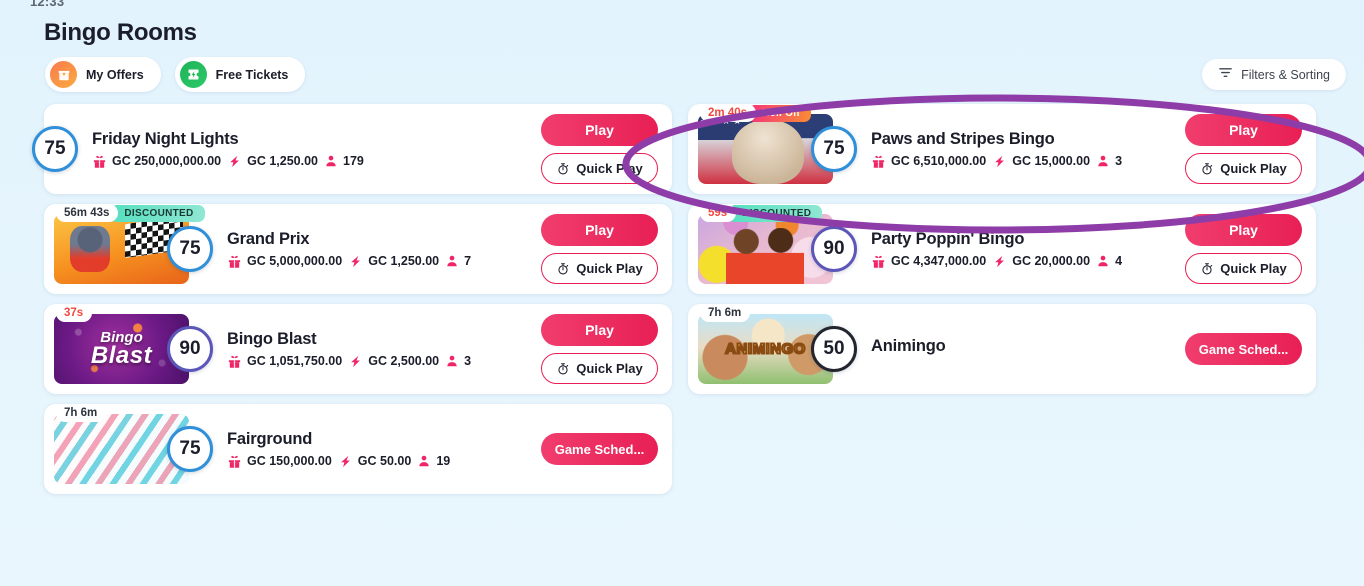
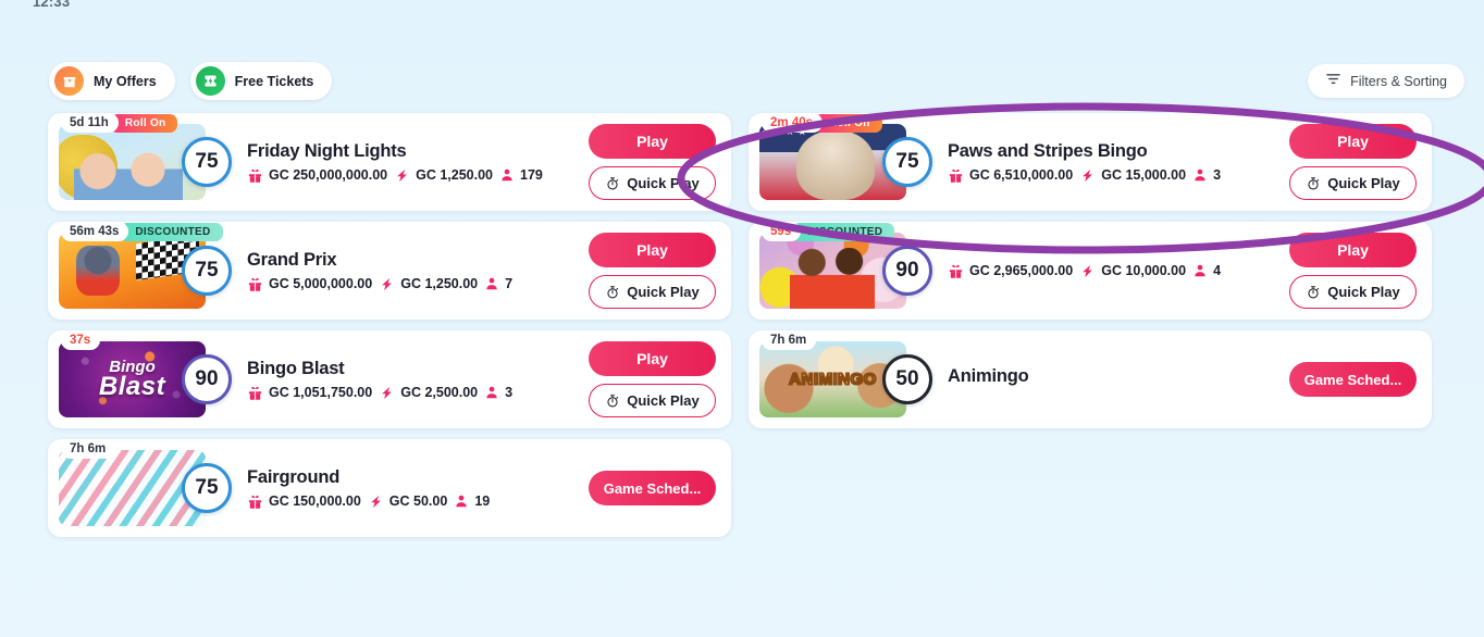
  12:33
- Bingo Rooms
  My Offers
  Free Tickets
  Filters & Sorting
+ 5d 11h
+ Roll On
  75
  Friday Night Lights
  GC 250,000,000.00
  GC 1,250.00
  179
  Play
  Quick Pay
  56m 43s
  DISCOUNTED
  75
  Grand Prix
  GC 5,000,000.00
  GC 1,250.00
  7
  Play
  Quick Play
  37s
  Bingo
  Blast
  90
  Bingo Blast
  GC 1,051,750.00
  GC 2,500.00
  3
  Play
  Quick Play
  7h 6m
  75
  Fairground
  GC 150,000.00
  GC 50.00
  19
  Game Sched...
  2m 40
  75
  Paws and Stripes Bingo
  GC 6,510,000.00
  GC 15,000.00
  3
  Play
  Quick Play
  59s
  90
- Party Poppin' Bingo
- GC 4,347,000.00
+ GC 2,965,000.00
- GC 20,000.00
+ GC 10,000.00
  4
  Play
  Quick Play
  7h 6m
  ANIMINGO
  50
  Animingo
  Game Sched...
